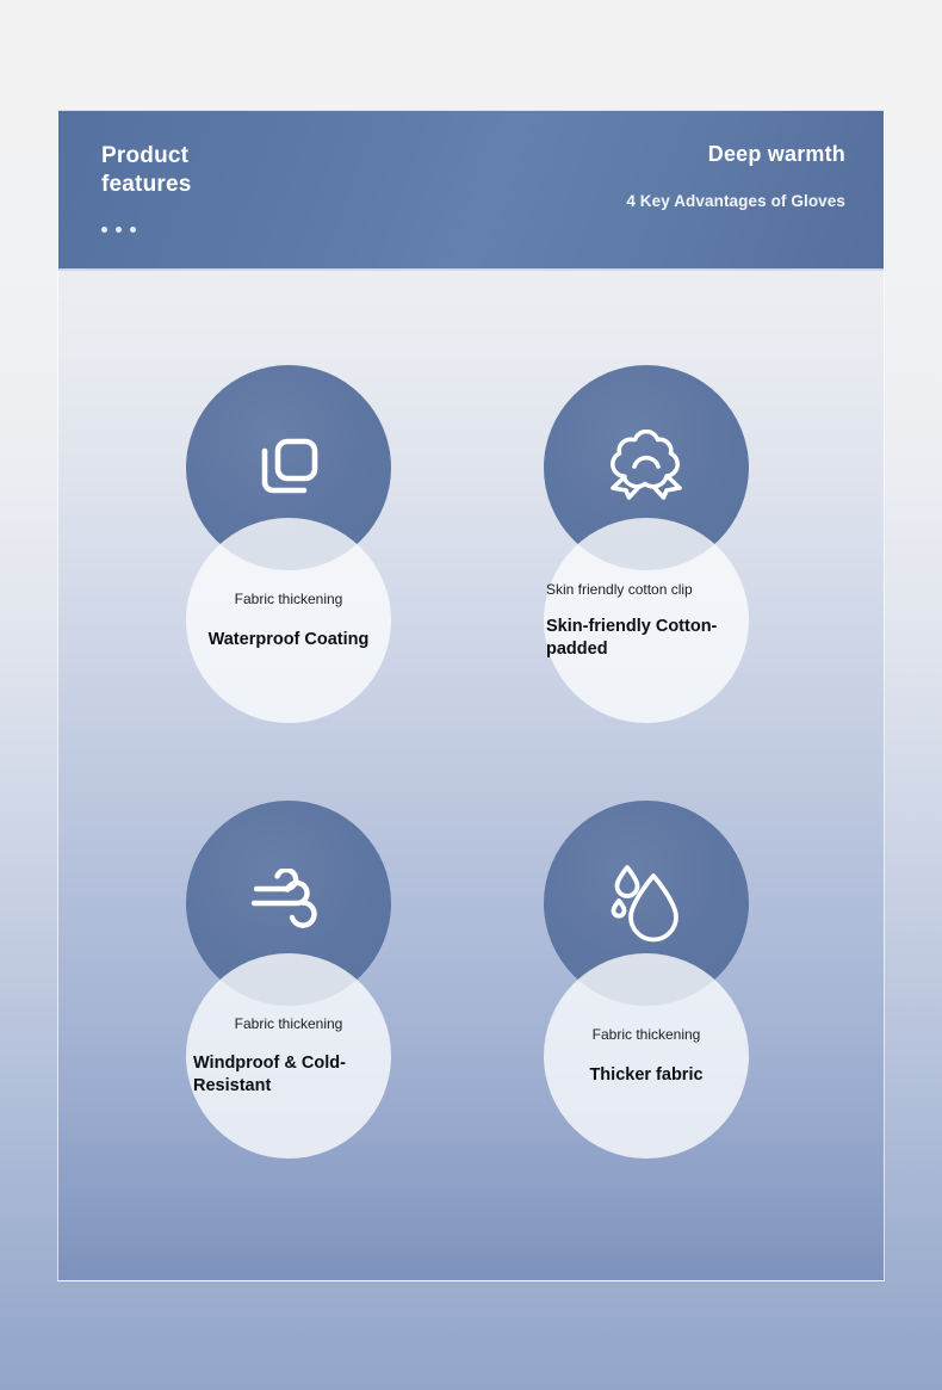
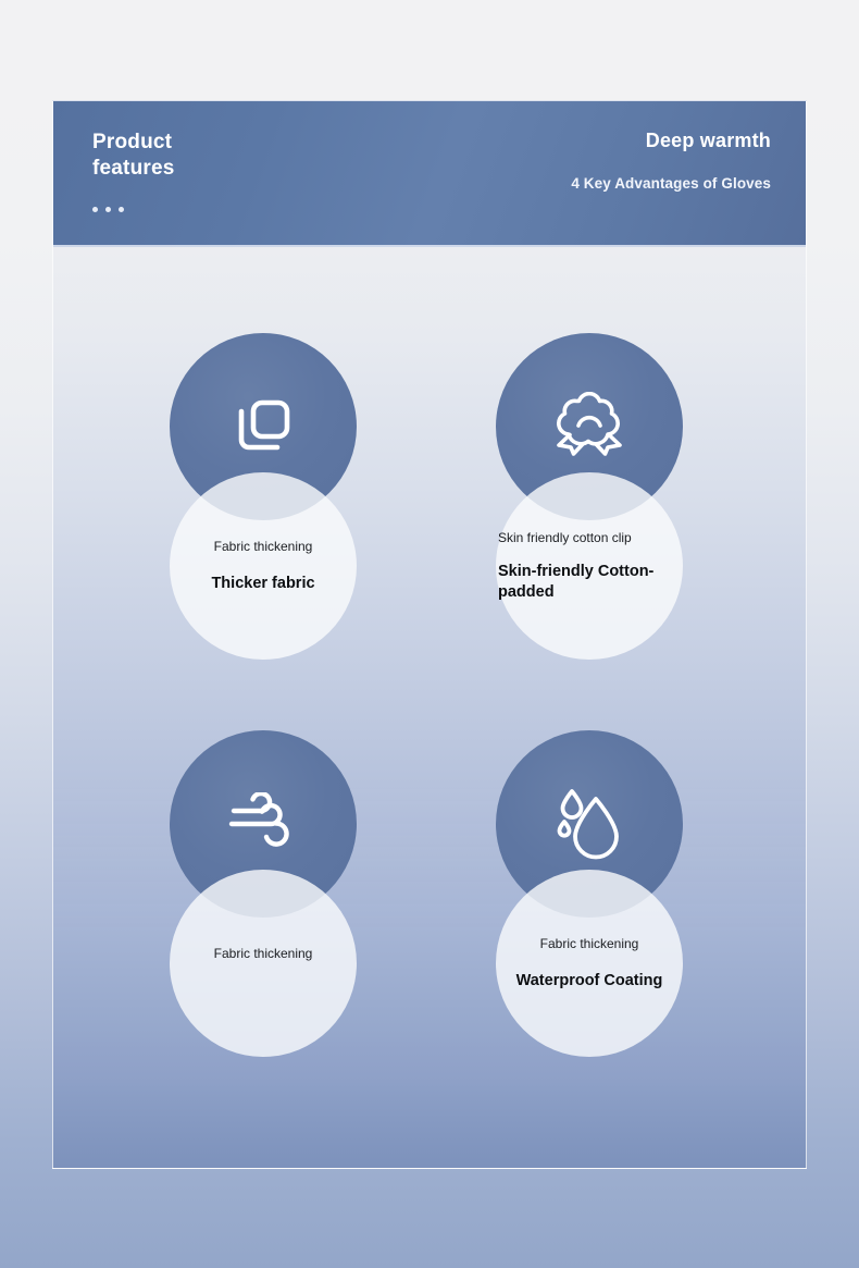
  Product features
  Deep warmth
  4 Key Advantages of Gloves
  Fabric thickening
- Waterproof Coating
+ Thicker fabric
  Skin friendly cotton clip
  Skin-friendly Cotton-padded
  Fabric thickening
- Windproof & Cold-Resistant
  Fabric thickening
- Thicker fabric
+ Waterproof Coating
